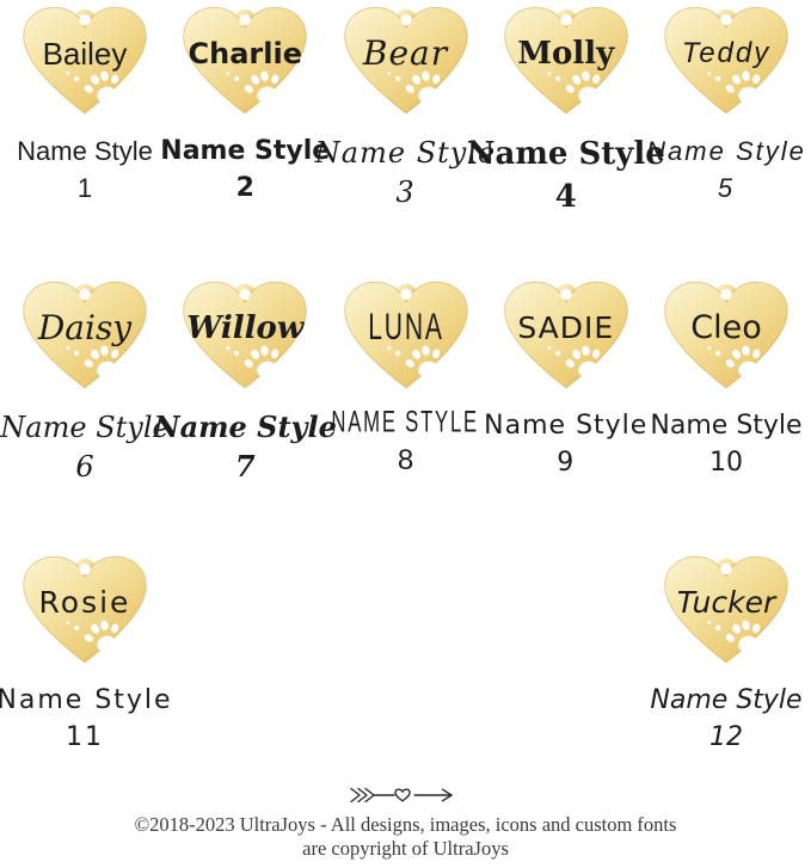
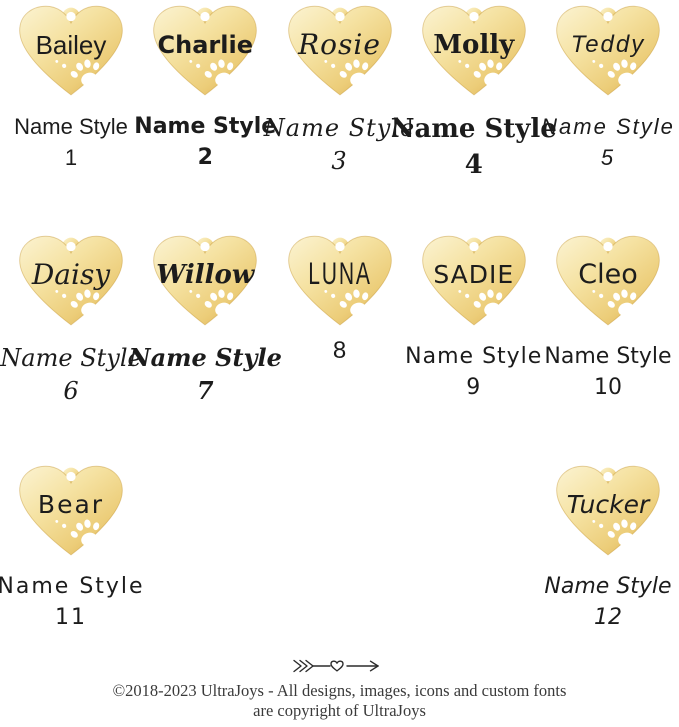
  Bailey
  Name Style
  1
  Charlie
  Name Style
  2
- Bear
+ Rosie
  Name Style
  3
  Molly
  Name Style
  4
  Teddy
  Name Style
  5
  Daisy
  Name Style
  6
  Willow
  Name Style
  7
  LUNA
- NAME STYLE
  8
  SADIE
  Name Style
  9
  Cleo
  Name Style
  10
- Rosie
+ Bear
  Name Style
  11
  Tucker
  Name Style
  12
  ©2018-2023 UltraJoys - All designs, images, icons and custom fonts
  are copyright of UltraJoys
